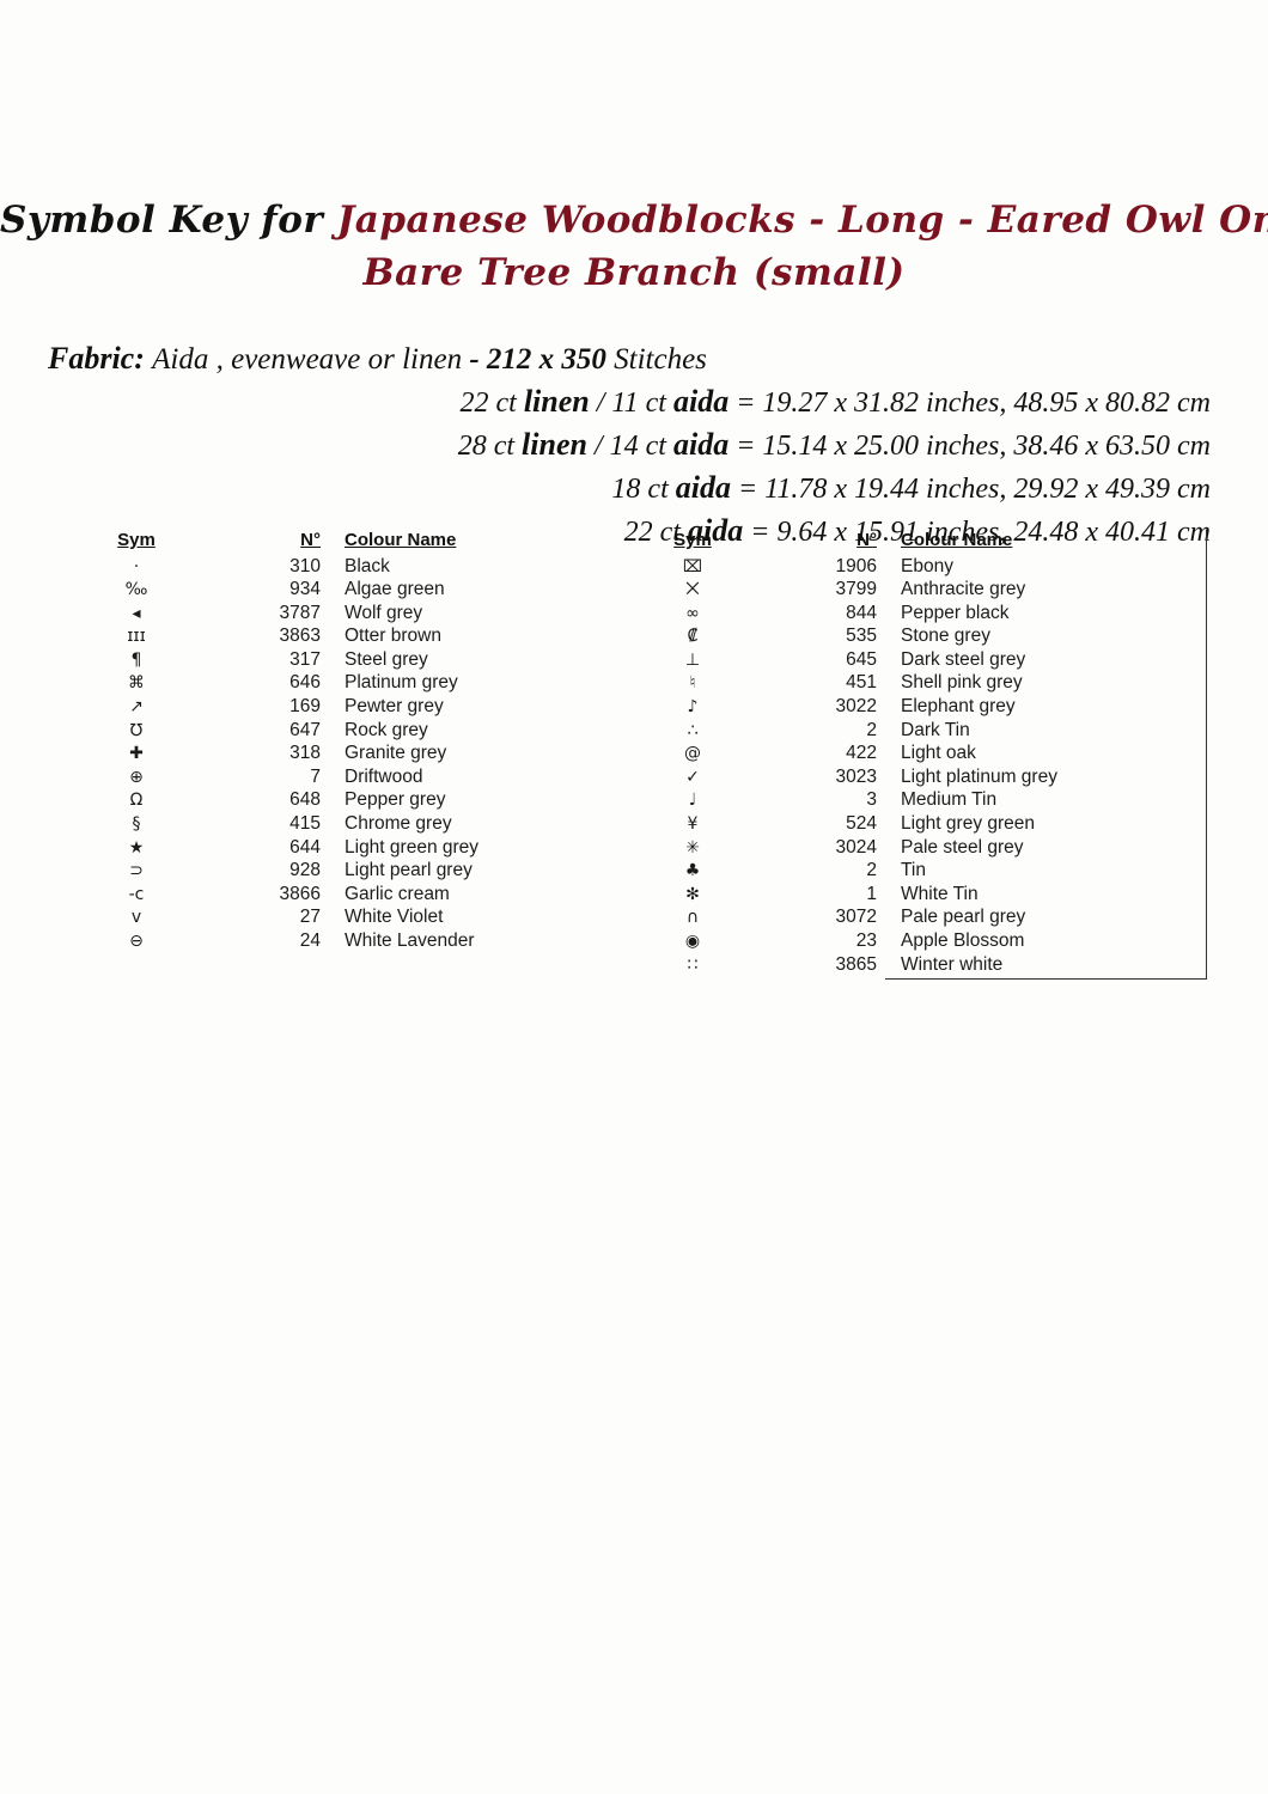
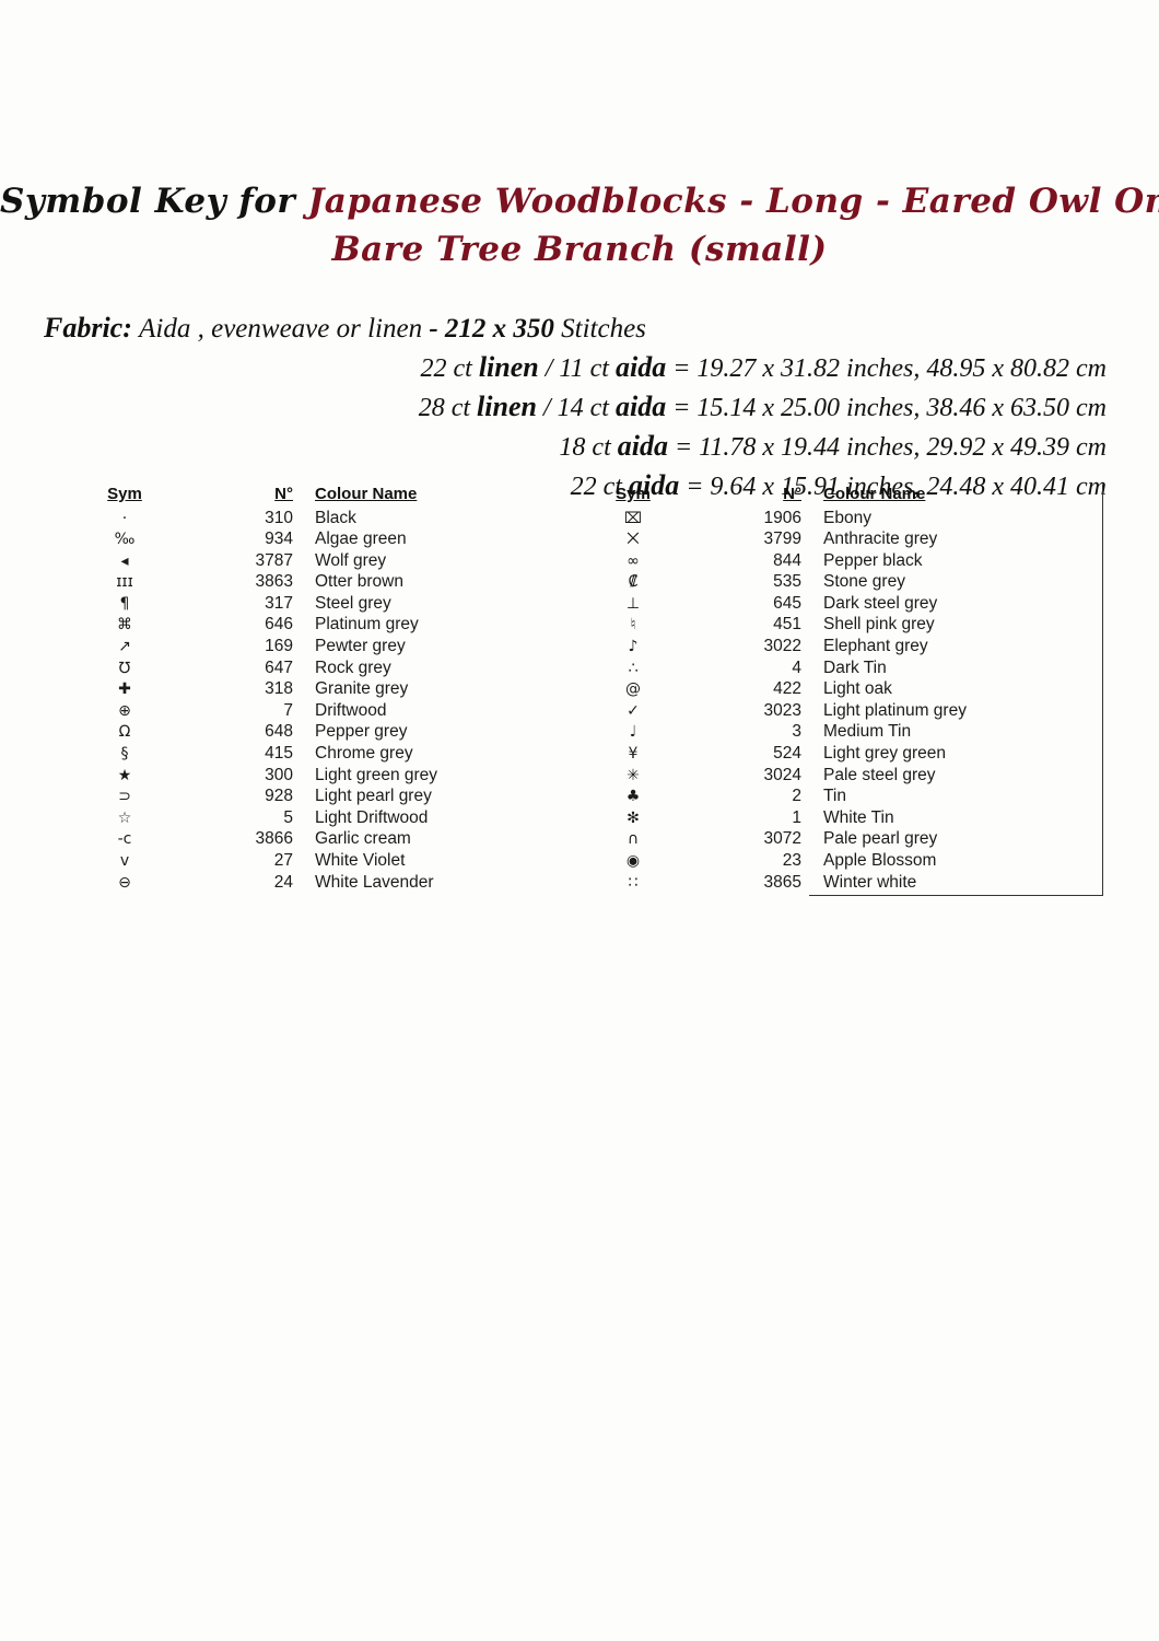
  Symbol Key for Japanese Woodblocks - Long - Eared Owl On
  Bare Tree Branch (small)
  Fabric: Aida , evenweave or linen - 212 x 350 Stitches
  22 ct linen / 11 ct aida = 19.27 x 31.82 inches, 48.95 x 80.82 cm
  28 ct linen / 14 ct aida = 15.14 x 25.00 inches, 38.46 x 63.50 cm
  18 ct aida = 11.78 x 19.44 inches, 29.92 x 49.39 cm
  22 ct aida = 9.64 x 15.91 inches, 24.48 x 40.41 cm
  Sym	N°	Colour Name
  ·	310	Black
  ‰	934	Algae green
  ◂	3787	Wolf grey
  ɪɪɪ	3863	Otter brown
  ¶	317	Steel grey
  ⌘	646	Platinum grey
  ↗	169	Pewter grey
  ℧	647	Rock grey
  ✚	318	Granite grey
  ⊕	7	Driftwood
  Ω	648	Pepper grey
  §	415	Chrome grey
- ★	644	Light green grey
+ ★	300	Light green grey
  ⊃	928	Light pearl grey
+ ☆	5	Light Driftwood
  -c	3866	Garlic cream
  v	27	White Violet
  ⊖	24	White Lavender
  Sym	N°	Colour Name
  ⌧	1906	Ebony
  ⨉	3799	Anthracite grey
  ∞	844	Pepper black
  ₡	535	Stone grey
  ⊥	645	Dark steel grey
  ♮	451	Shell pink grey
  ♪	3022	Elephant grey
- ∴	2	Dark Tin
+ ∴	4	Dark Tin
  @	422	Light oak
  ✓	3023	Light platinum grey
  ♩	3	Medium Tin
  ¥	524	Light grey green
  ✳	3024	Pale steel grey
  ♣	2	Tin
  ✻	1	White Tin
  ∩	3072	Pale pearl grey
  ◉	23	Apple Blossom
  ∷	3865	Winter white
